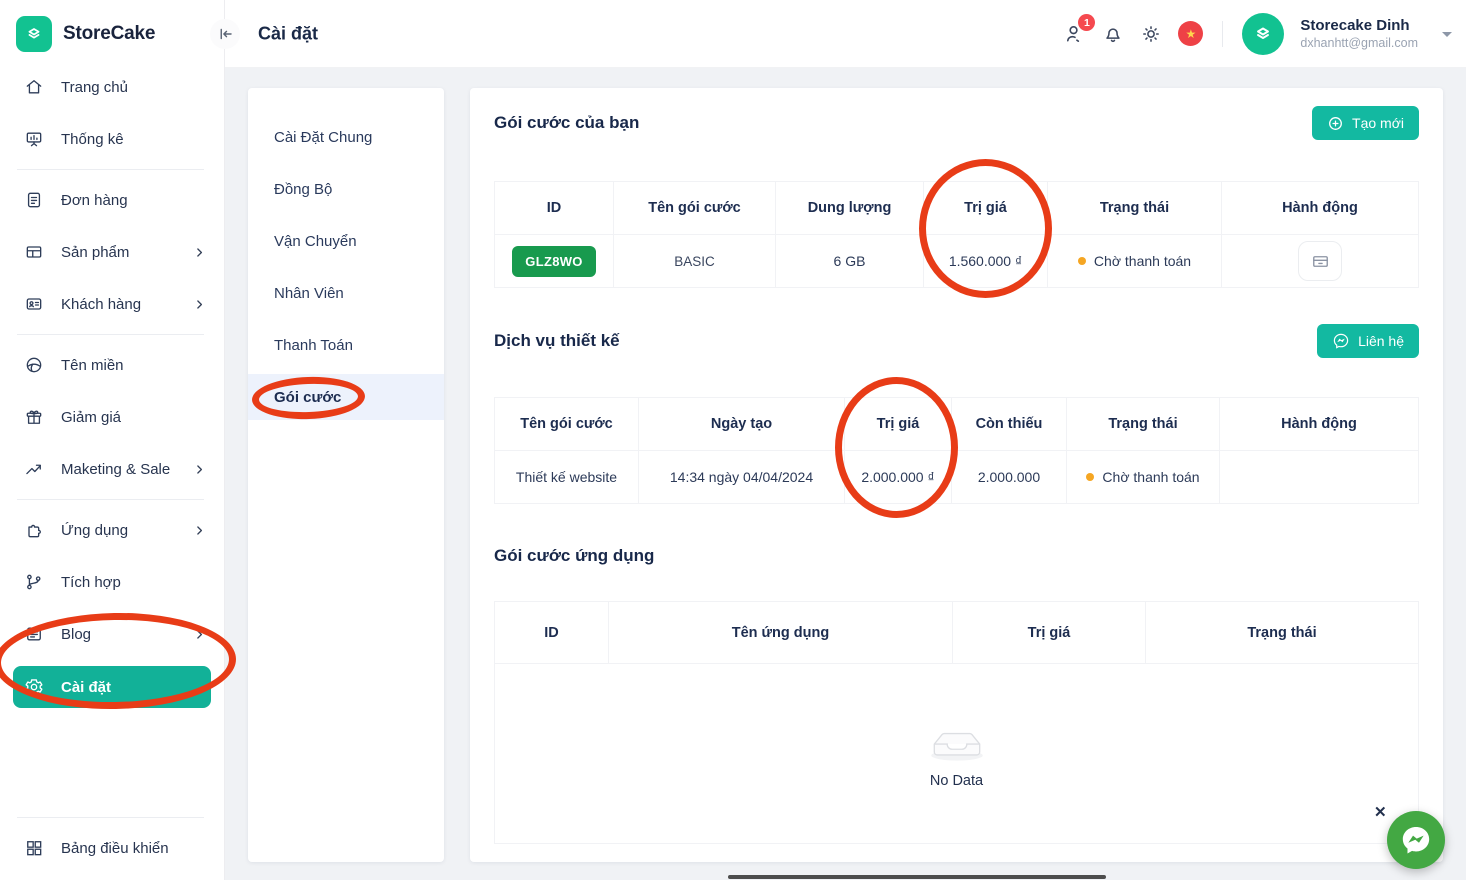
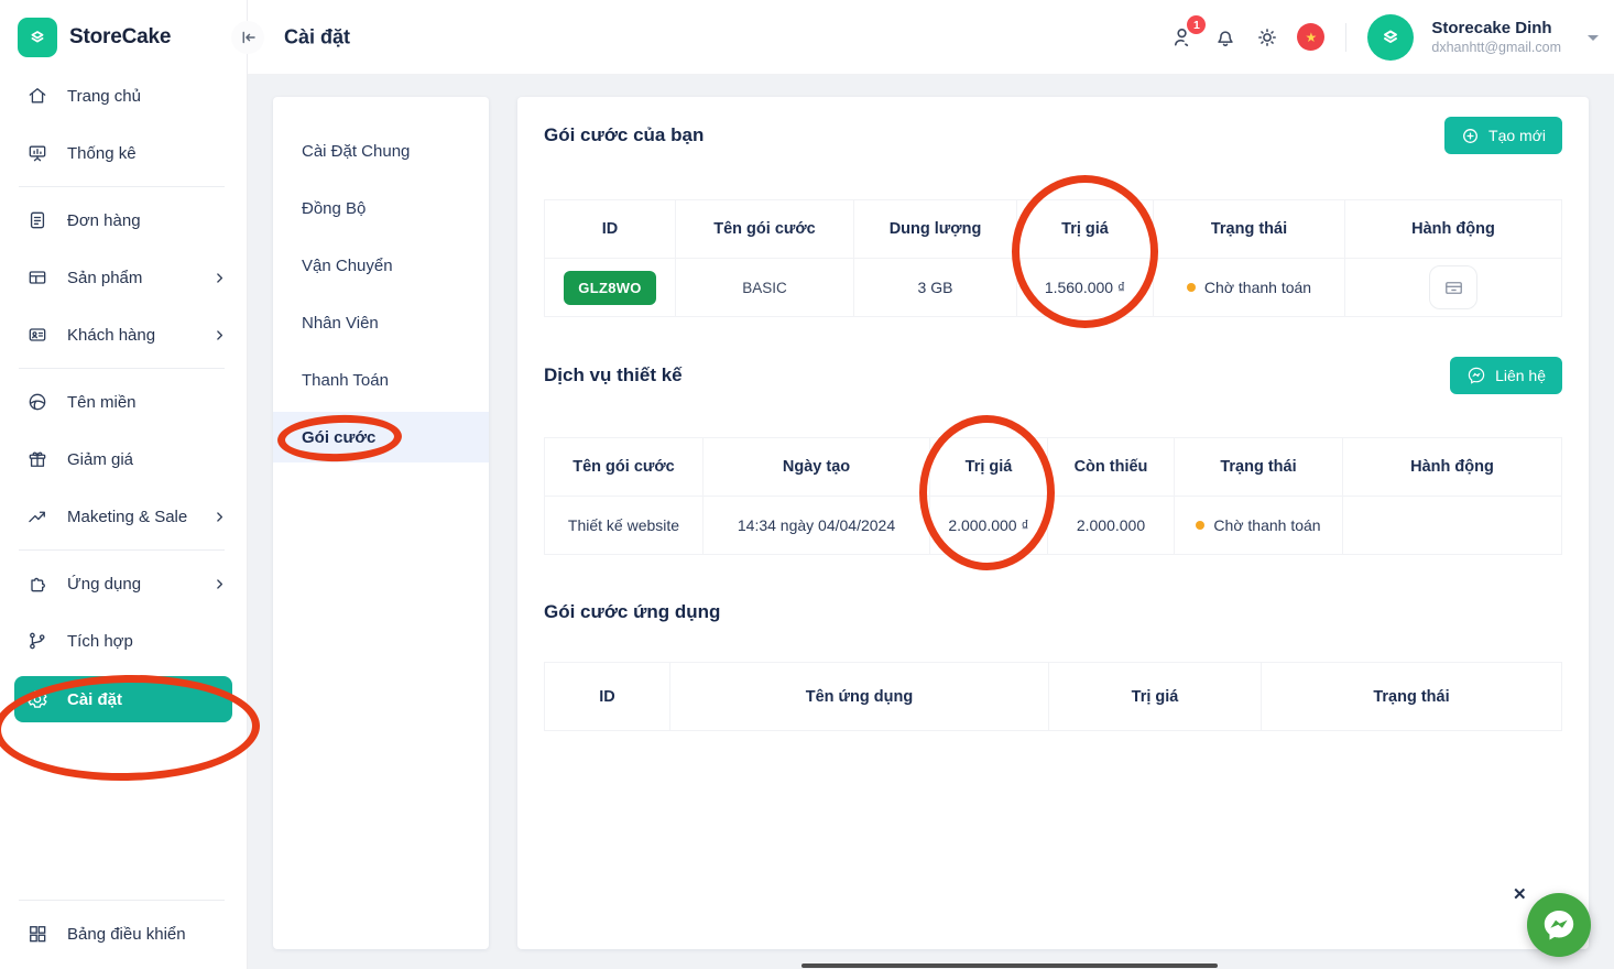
  StoreCake
  Trang chủ
  Thống kê
  Đơn hàng
  Sản phẩm
  Khách hàng
  Tên miền
  Giảm giá
  Maketing & Sale
  Ứng dụng
  Tích hợp
- Blog
  Cài đặt
  Bảng điều khiển
  Cài đặt
  1
  ★
  Storecake Dinh
  dxhanhtt@gmail.com
  Cài Đặt Chung
  Đồng Bộ
  Vận Chuyển
  Nhân Viên
  Thanh Toán
  Gói cước
  Gói cước của bạn
  Tạo mới
  ID
  Tên gói cước
  Dung lượng
  Trị giá
  Trạng thái
  Hành động
  GLZ8WO
  BASIC
- 6 GB
+ 3 GB
  1.560.000 ₫
  Chờ thanh toán
  Dịch vụ thiết kế
  Liên hệ
  Tên gói cước
  Ngày tạo
  Trị giá
  Còn thiếu
  Trạng thái
  Hành động
  Thiết kế website
  14:34 ngày 04/04/2024
  2.000.000 ₫
  2.000.000
  Chờ thanh toán
  Gói cước ứng dụng
  ID
  Tên ứng dụng
  Trị giá
  Trạng thái
- No Data
  ✕
